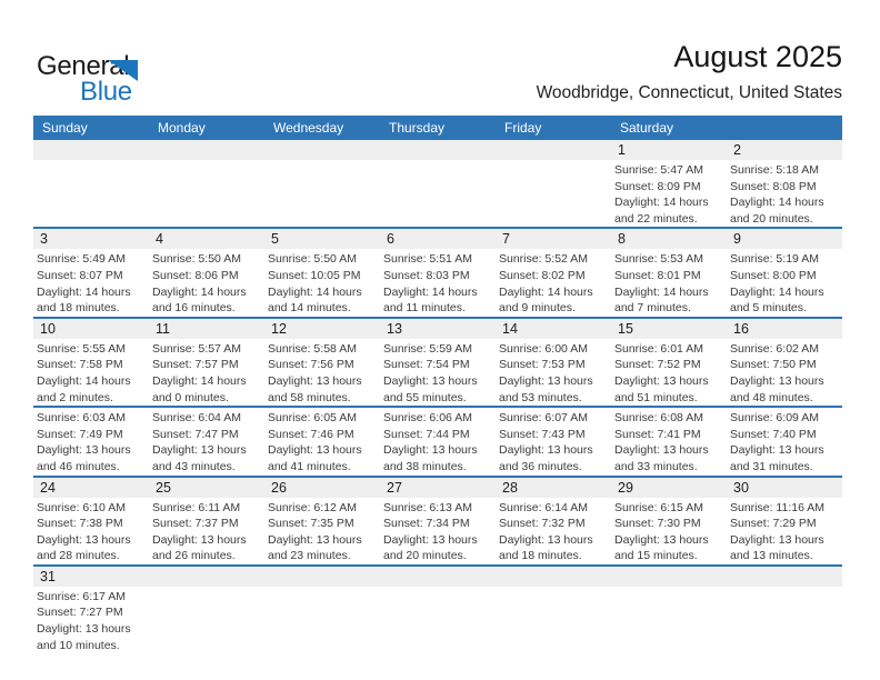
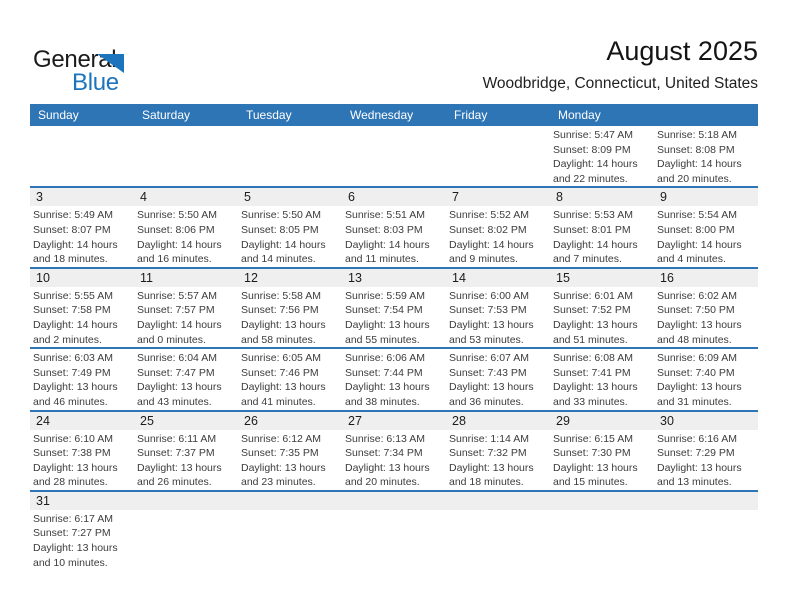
  Genera
  Blue
  August 2025
  Woodbridge, Connecticut, United States
  Sunday
- Monday
+ Saturday
+ Tuesday
  Wednesday
- Thursday
  Friday
- Saturday
+ Monday
- 1
- 2
  Sunrise: 5:47 AM
  Sunset: 8:09 PM
  Daylight: 14 hours
  and 22 minutes.
  Sunrise: 5:18 AM
  Sunset: 8:08 PM
  Daylight: 14 hours
  and 20 minutes.
  3
  4
  5
  6
  7
  8
  9
  Sunrise: 5:49 AM
  Sunset: 8:07 PM
  Daylight: 14 hours
  and 18 minutes.
  Sunrise: 5:50 AM
  Sunset: 8:06 PM
  Daylight: 14 hours
  and 16 minutes.
  Sunrise: 5:50 AM
- Sunset: 10:05 PM
+ Sunset: 8:05 PM
  Daylight: 14 hours
  and 14 minutes.
  Sunrise: 5:51 AM
  Sunset: 8:03 PM
  Daylight: 14 hours
  and 11 minutes.
  Sunrise: 5:52 AM
  Sunset: 8:02 PM
  Daylight: 14 hours
  and 9 minutes.
  Sunrise: 5:53 AM
  Sunset: 8:01 PM
  Daylight: 14 hours
  and 7 minutes.
- Sunrise: 5:19 AM
+ Sunrise: 5:54 AM
  Sunset: 8:00 PM
  Daylight: 14 hours
- and 5 minutes.
+ and 4 minutes.
  10
  11
  12
  13
  14
  15
  16
  Sunrise: 5:55 AM
  Sunset: 7:58 PM
  Daylight: 14 hours
  and 2 minutes.
  Sunrise: 5:57 AM
  Sunset: 7:57 PM
  Daylight: 14 hours
  and 0 minutes.
  Sunrise: 5:58 AM
  Sunset: 7:56 PM
  Daylight: 13 hours
  and 58 minutes.
  Sunrise: 5:59 AM
  Sunset: 7:54 PM
  Daylight: 13 hours
  and 55 minutes.
  Sunrise: 6:00 AM
  Sunset: 7:53 PM
  Daylight: 13 hours
  and 53 minutes.
  Sunrise: 6:01 AM
  Sunset: 7:52 PM
  Daylight: 13 hours
  and 51 minutes.
  Sunrise: 6:02 AM
  Sunset: 7:50 PM
  Daylight: 13 hours
  and 48 minutes.
  Sunrise: 6:03 AM
  Sunset: 7:49 PM
  Daylight: 13 hours
  and 46 minutes.
  Sunrise: 6:04 AM
  Sunset: 7:47 PM
  Daylight: 13 hours
  and 43 minutes.
  Sunrise: 6:05 AM
  Sunset: 7:46 PM
  Daylight: 13 hours
  and 41 minutes.
  Sunrise: 6:06 AM
  Sunset: 7:44 PM
  Daylight: 13 hours
  and 38 minutes.
  Sunrise: 6:07 AM
  Sunset: 7:43 PM
  Daylight: 13 hours
  and 36 minutes.
  Sunrise: 6:08 AM
  Sunset: 7:41 PM
  Daylight: 13 hours
  and 33 minutes.
  Sunrise: 6:09 AM
  Sunset: 7:40 PM
  Daylight: 13 hours
  and 31 minutes.
  24
  25
  26
  27
  28
  29
  30
  Sunrise: 6:10 AM
  Sunset: 7:38 PM
  Daylight: 13 hours
  and 28 minutes.
  Sunrise: 6:11 AM
  Sunset: 7:37 PM
  Daylight: 13 hours
  and 26 minutes.
  Sunrise: 6:12 AM
  Sunset: 7:35 PM
  Daylight: 13 hours
  and 23 minutes.
  Sunrise: 6:13 AM
  Sunset: 7:34 PM
  Daylight: 13 hours
  and 20 minutes.
- Sunrise: 6:14 AM
+ Sunrise: 1:14 AM
  Sunset: 7:32 PM
  Daylight: 13 hours
  and 18 minutes.
  Sunrise: 6:15 AM
  Sunset: 7:30 PM
  Daylight: 13 hours
  and 15 minutes.
- Sunrise: 11:16 AM
+ Sunrise: 6:16 AM
  Sunset: 7:29 PM
  Daylight: 13 hours
  and 13 minutes.
  31
  Sunrise: 6:17 AM
  Sunset: 7:27 PM
  Daylight: 13 hours
  and 10 minutes.
